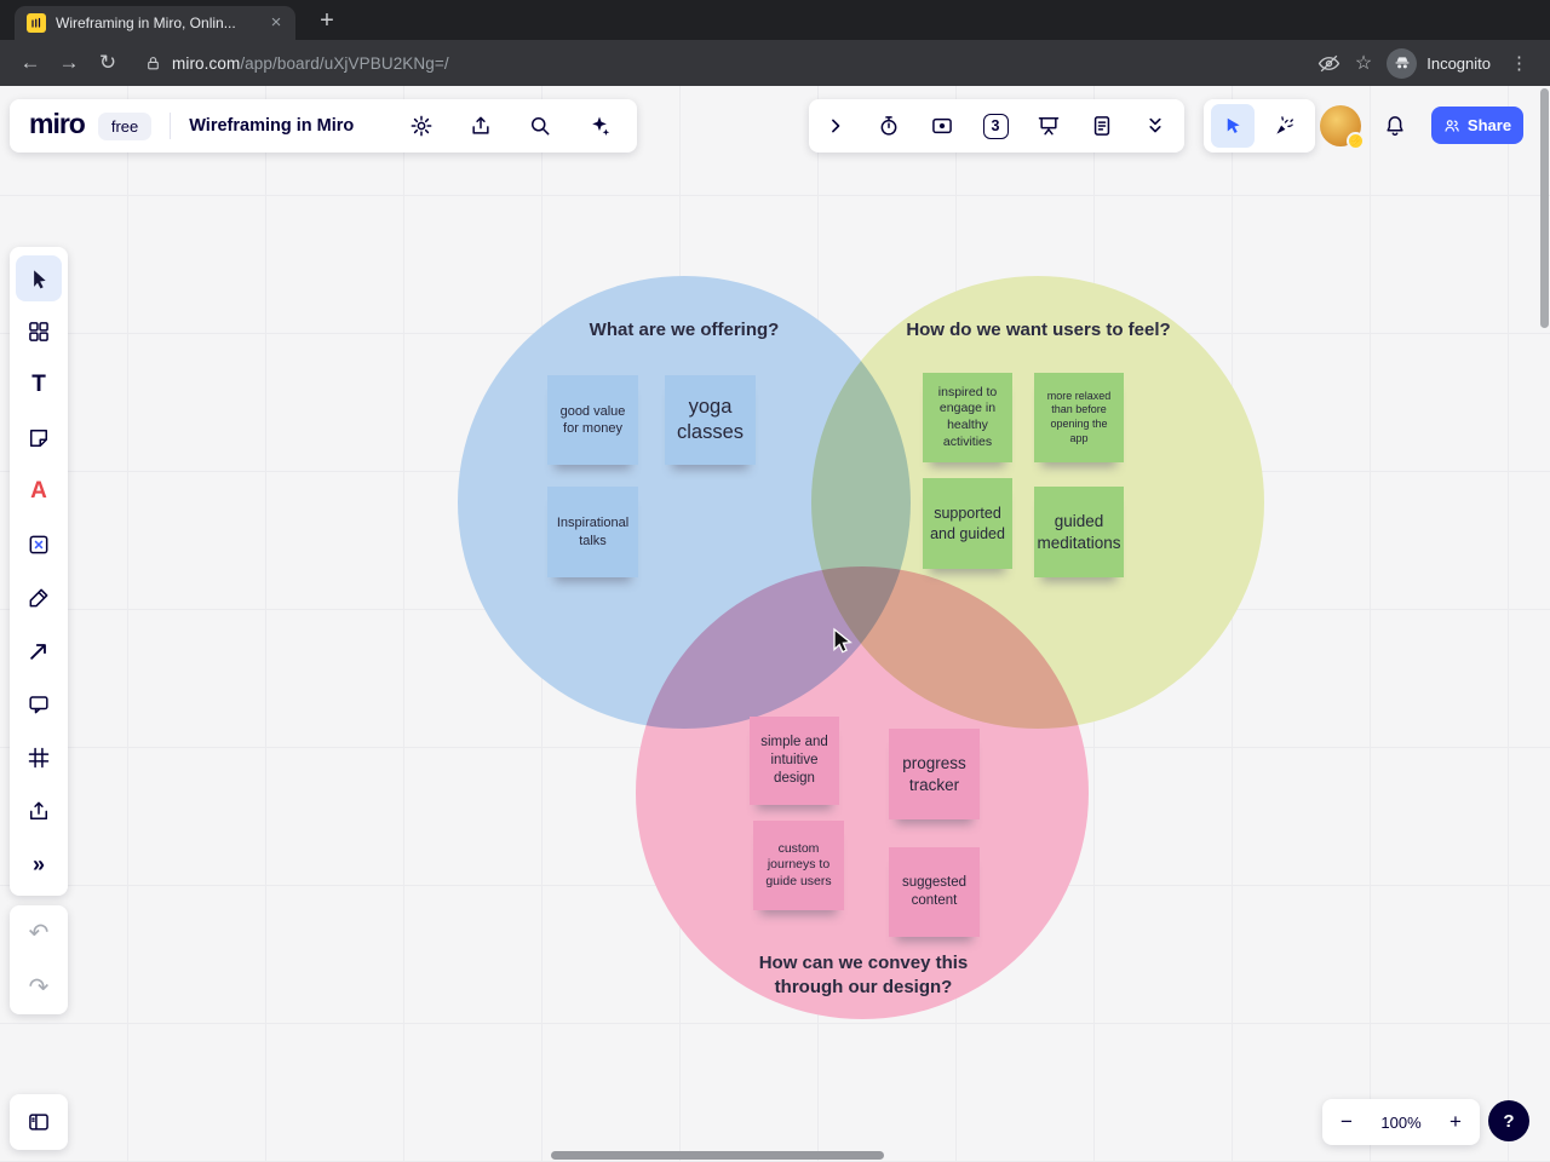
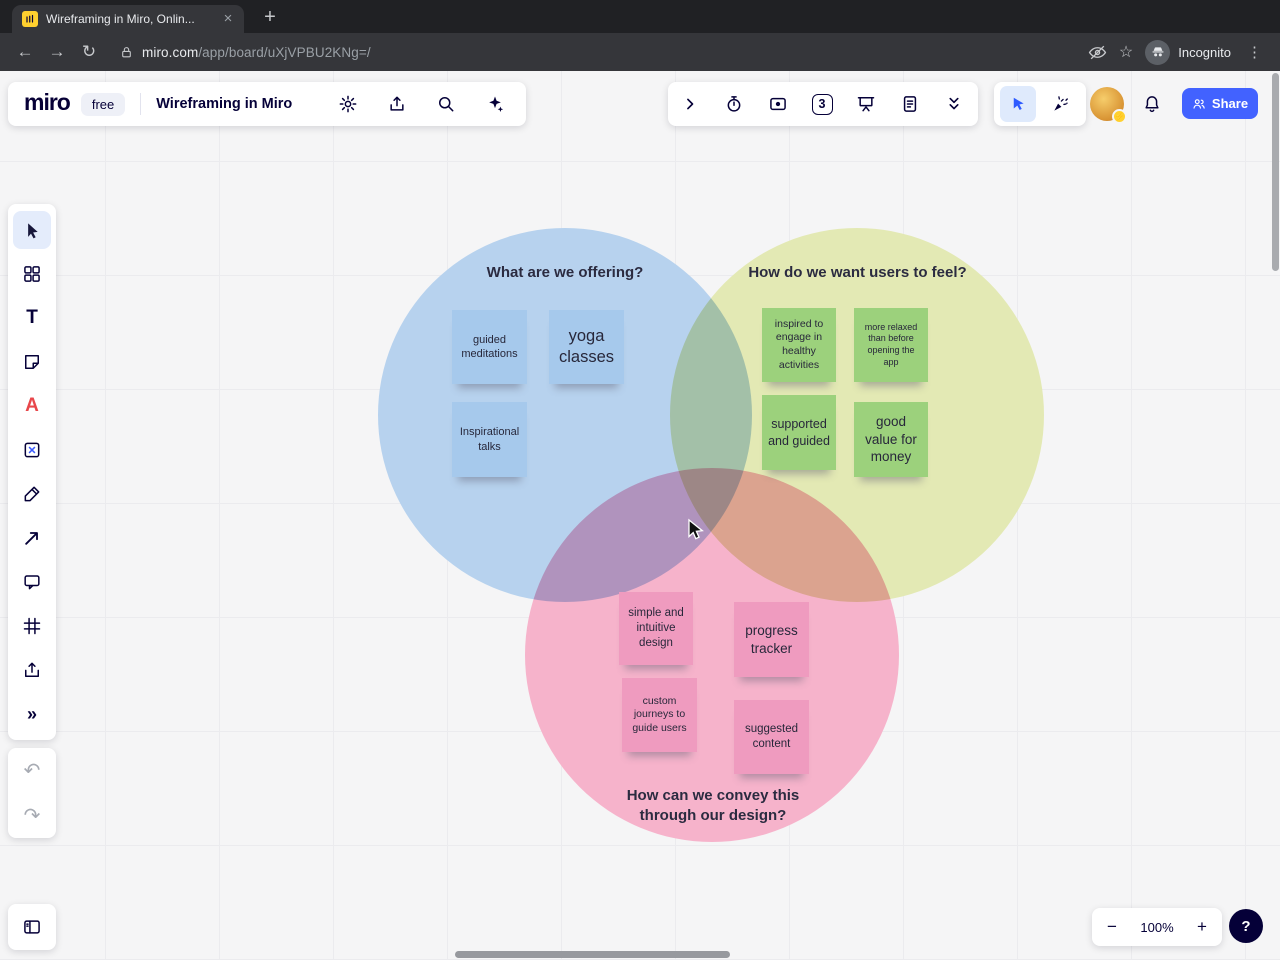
  Wireframing in Miro, Onlin...
  ×
  +
  ←
  →
  ↻
  miro.com/app/board/uXjVPBU2KNg=/
  ☆
  Incognito
  ⋮
  What are we offering?
  How do we want users to feel?
  How can we convey this through our design?
- good value for money
+ guided meditations
  yoga classes
  Inspirational talks
  inspired to engage in healthy activities
  more relaxed than before opening the app
  supported and guided
- guided meditations
+ good value for money
  simple and intuitive design
  progress tracker
  custom journeys to guide users
  suggested content
  miro
  free
  Wireframing in Miro
  3
  ⚡
  Share
  T
  A
  »
  ↶
  ↷
  −
  100%
  +
  ?
